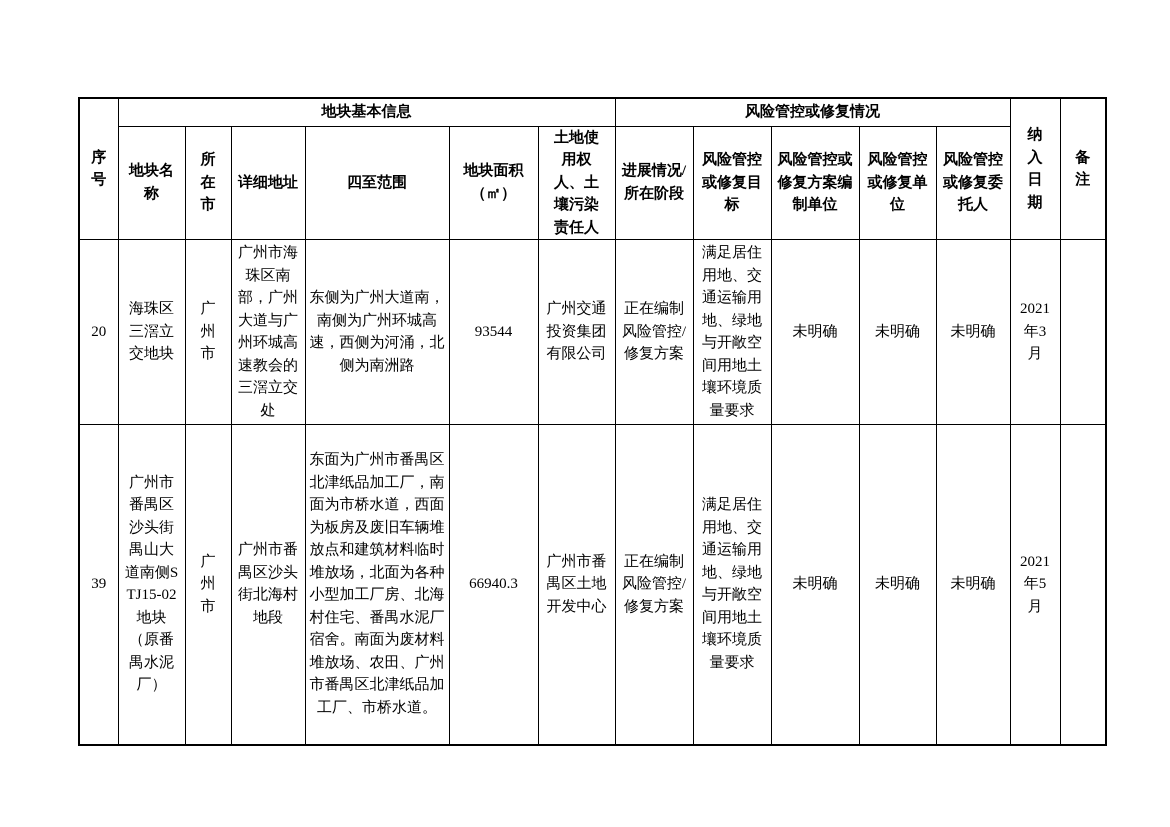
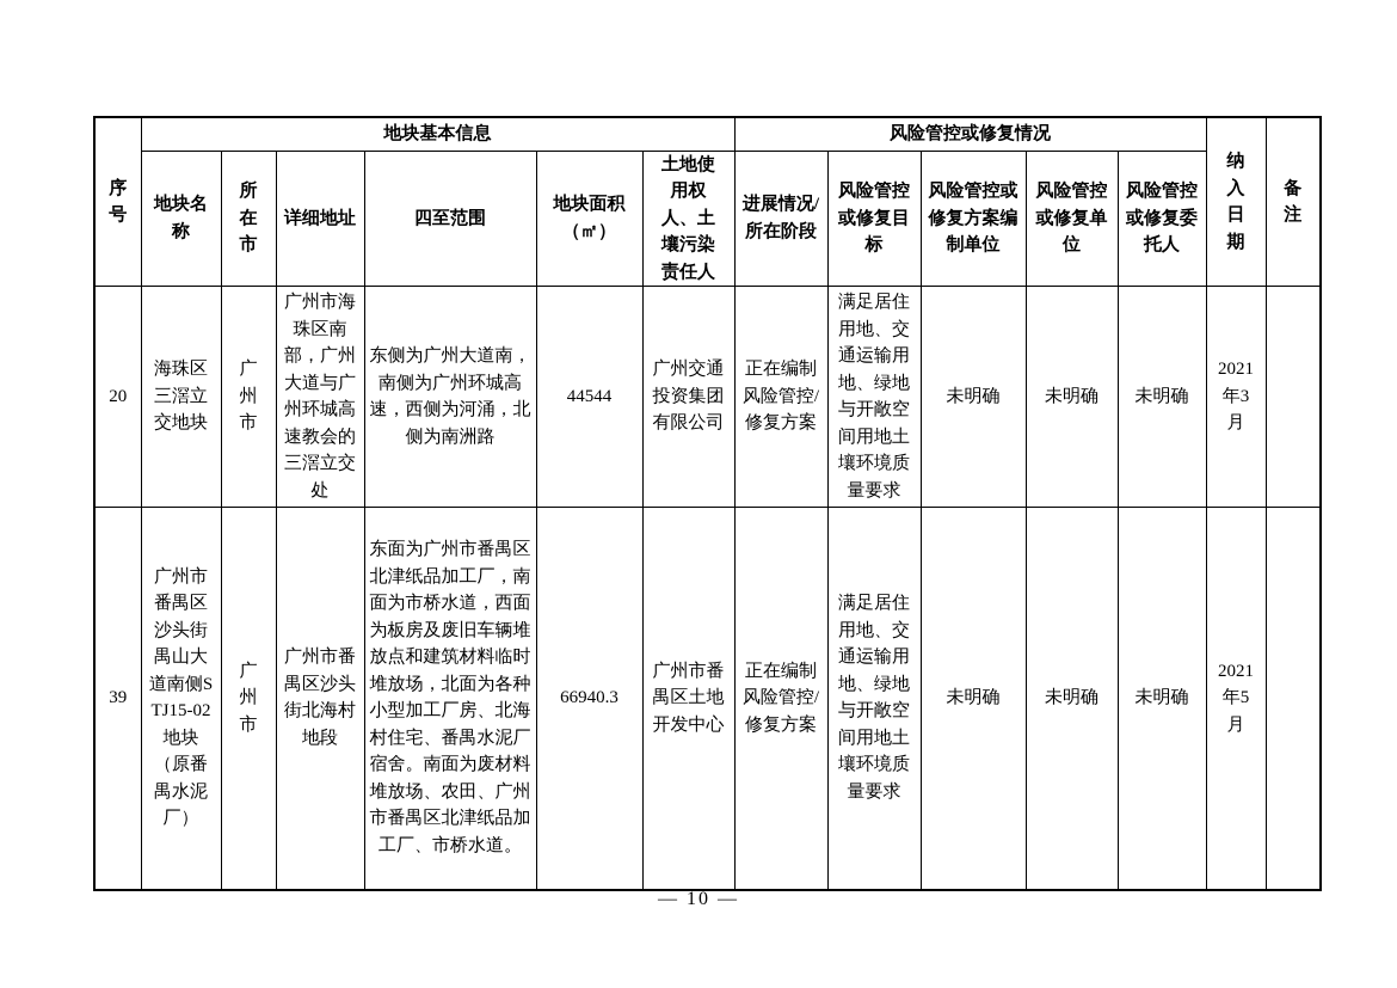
  序号	地块基本信息	风险管控或修复情况	纳入日期	备注
  地块名称	所在市	详细地址	四至范围	地块面积（㎡）	土地使用权人、土壤污染责任人	进展情况/所在阶段	风险管控或修复目标	风险管控或修复方案编制单位	风险管控或修复单位	风险管控或修复委托人
- 20	海珠区三滘立交地块	广州市	广州市海珠区南部，广州大道与广州环城高速教会的三滘立交处	东侧为广州大道南，南侧为广州环城高速，西侧为河涌，北侧为南洲路	93544	广州交通投资集团有限公司	正在编制风险管控/修复方案	满足居住用地、交通运输用地、绿地与开敞空间用地土壤环境质量要求	未明确	未明确	未明确	2021年3月
+ 20	海珠区三滘立交地块	广州市	广州市海珠区南部，广州大道与广州环城高速教会的三滘立交处	东侧为广州大道南，南侧为广州环城高速，西侧为河涌，北侧为南洲路	44544	广州交通投资集团有限公司	正在编制风险管控/修复方案	满足居住用地、交通运输用地、绿地与开敞空间用地土壤环境质量要求	未明确	未明确	未明确	2021年3月
  39	广州市番禺区沙头街禺山大道南侧STJ15-02地块（原番禺水泥厂）	广州市	广州市番禺区沙头街北海村地段	东面为广州市番禺区北津纸品加工厂，南面为市桥水道，西面为板房及废旧车辆堆放点和建筑材料临时堆放场，北面为各种小型加工厂房、北海村住宅、番禺水泥厂宿舍。南面为废材料堆放场、农田、广州市番禺区北津纸品加工厂、市桥水道。	66940.3	广州市番禺区土地开发中心	正在编制风险管控/修复方案	满足居住用地、交通运输用地、绿地与开敞空间用地土壤环境质量要求	未明确	未明确	未明确	2021年5月
+ — 10 —
